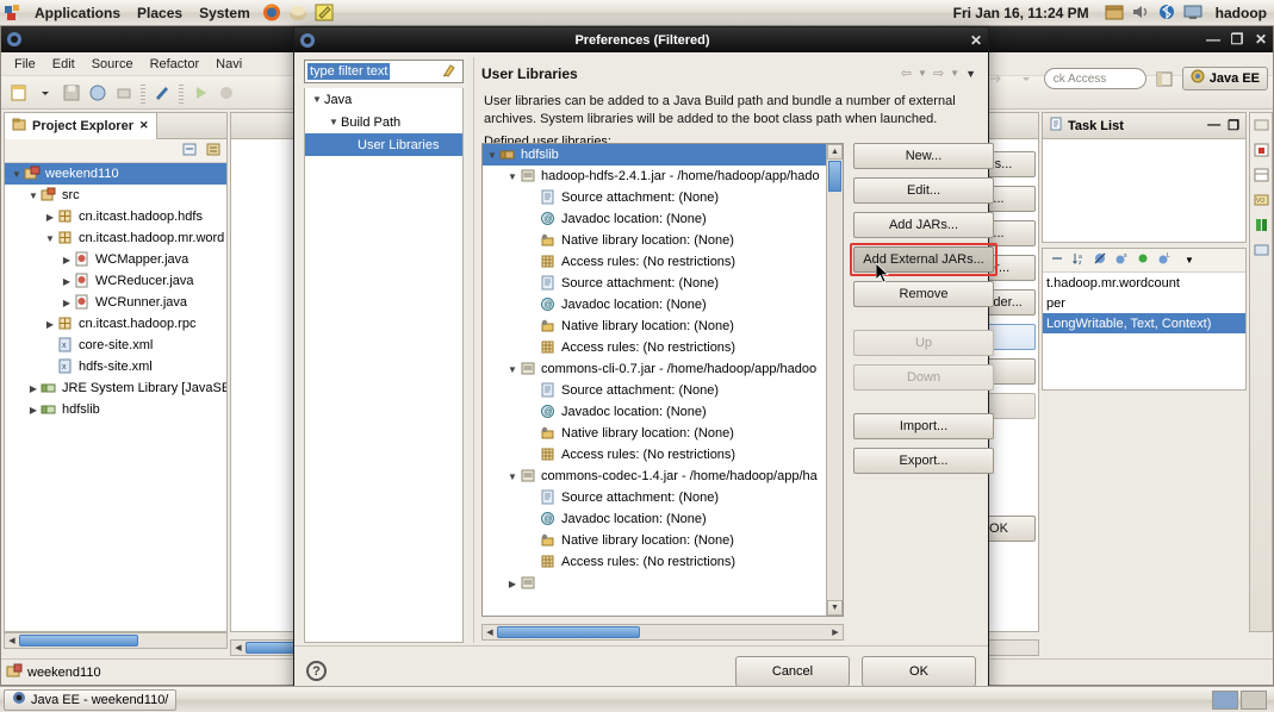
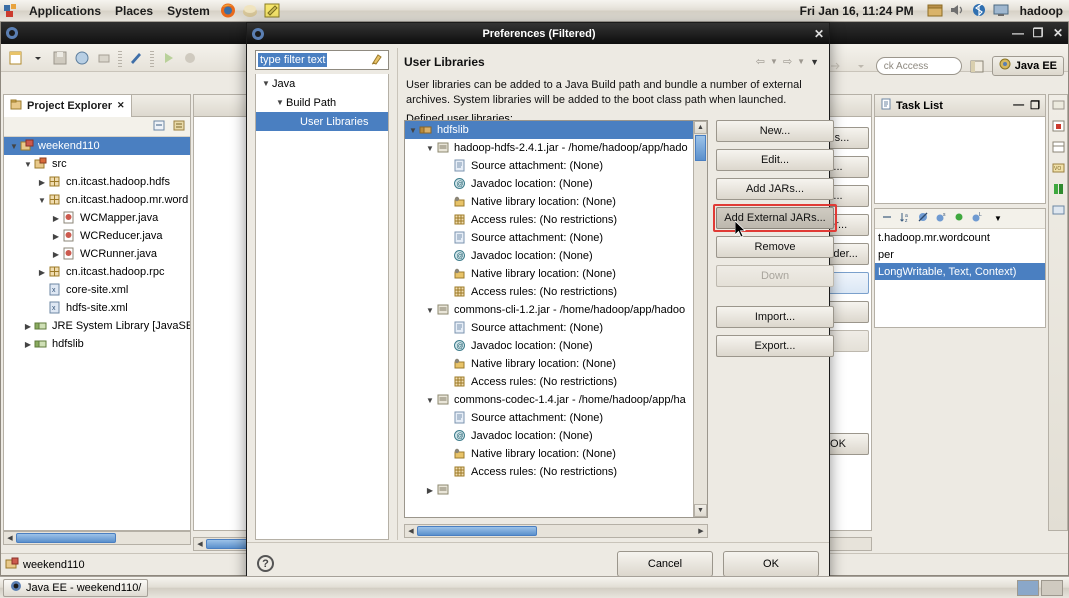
  Applications
  Places
  System
  Fri Jan 16, 11:24 PM
  hadoop
  —
  ❐
  ✕
- File
- Edit
- Source
- Refactor
- Navi
  ck Access
  Java EE
  Project Explorer
  ✕
  weekend110
  src
  cn.itcast.hadoop.hdfs
  cn.itcast.hadoop.mr.word
  WCMapper.java
  WCReducer.java
  WCRunner.java
  cn.itcast.hadoop.rpc
  core-site.xml
  hdfs-site.xml
  JRE System Library [JavaSE
  hdfslib
  s...
  ...
  ...
  r...
  OK
  Task List
  —
  ❐
  ▼
  t.hadoop.mr.wordcount
  per
  LongWritable, Text, Context)
  weekend110
  Preferences (Filtered)
  ✕
  type filter text
  Java
  Build Path
  User Libraries
  User Libraries
  ⇦
  ▼
  ⇨
  ▼
  ▼
  User libraries can be added to a Java Build path and bundle a number of external
  archives. System libraries will be added to the boot class path when launched.
  Defined user libraries:
  hdfslib
  hadoop-hdfs-2.4.1.jar - /home/hadoop/app/hado
  Source attachment: (None)
  Javadoc location: (None)
  Native library location: (None)
  Access rules: (No restrictions)
  Source attachment: (None)
  Javadoc location: (None)
  Native library location: (None)
  Access rules: (No restrictions)
- commons-cli-0.7.jar - /home/hadoop/app/hadoo
+ commons-cli-1.2.jar - /home/hadoop/app/hadoo
  Source attachment: (None)
  Javadoc location: (None)
  Native library location: (None)
  Access rules: (No restrictions)
  commons-codec-1.4.jar - /home/hadoop/app/ha
  Source attachment: (None)
  Javadoc location: (None)
  Native library location: (None)
  Access rules: (No restrictions)
  New...
  Edit...
  Add JARs...
  Add External JARs...
  Remove
- Up
  Down
  Import...
  Export...
  ?
  Cancel
  OK
  Java EE - weekend110/
